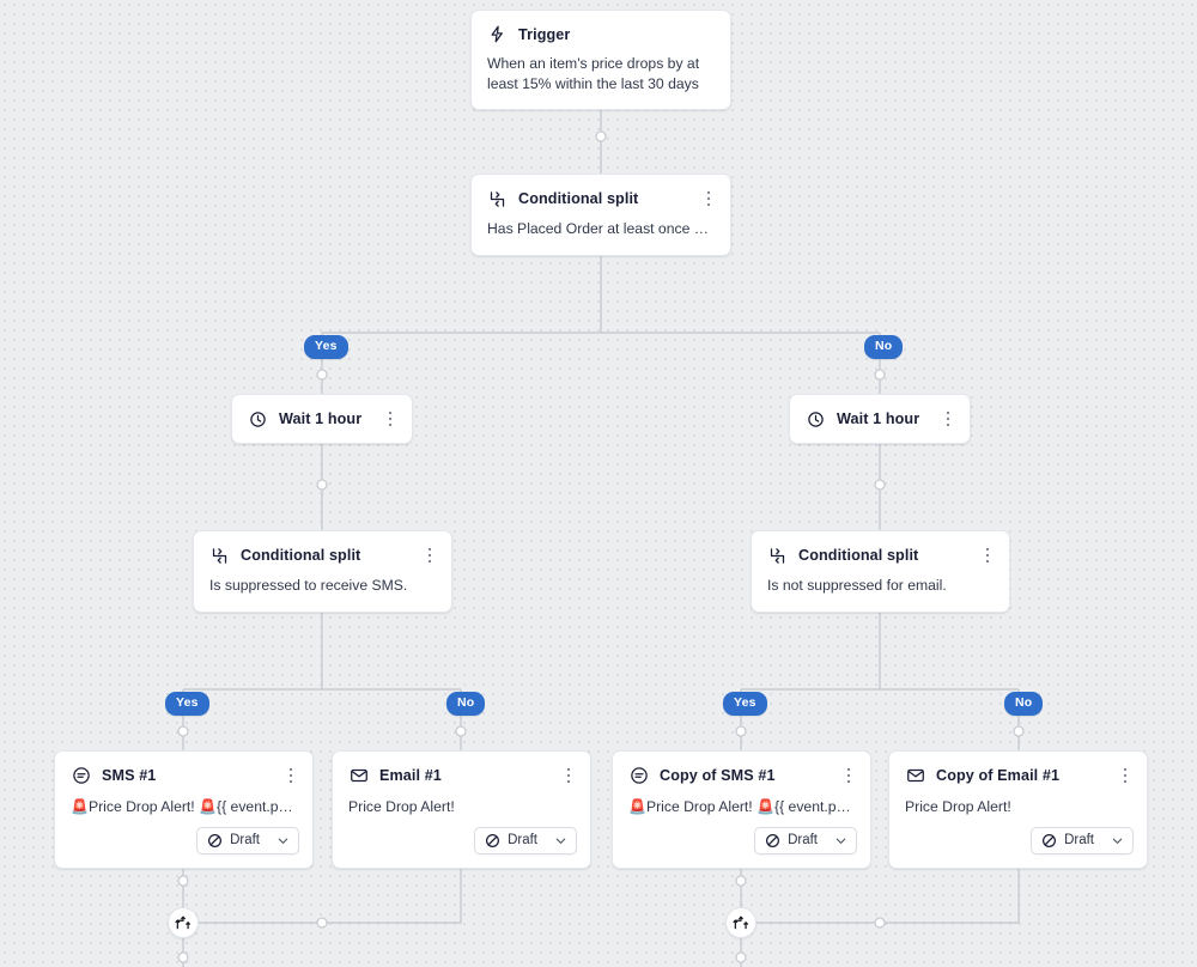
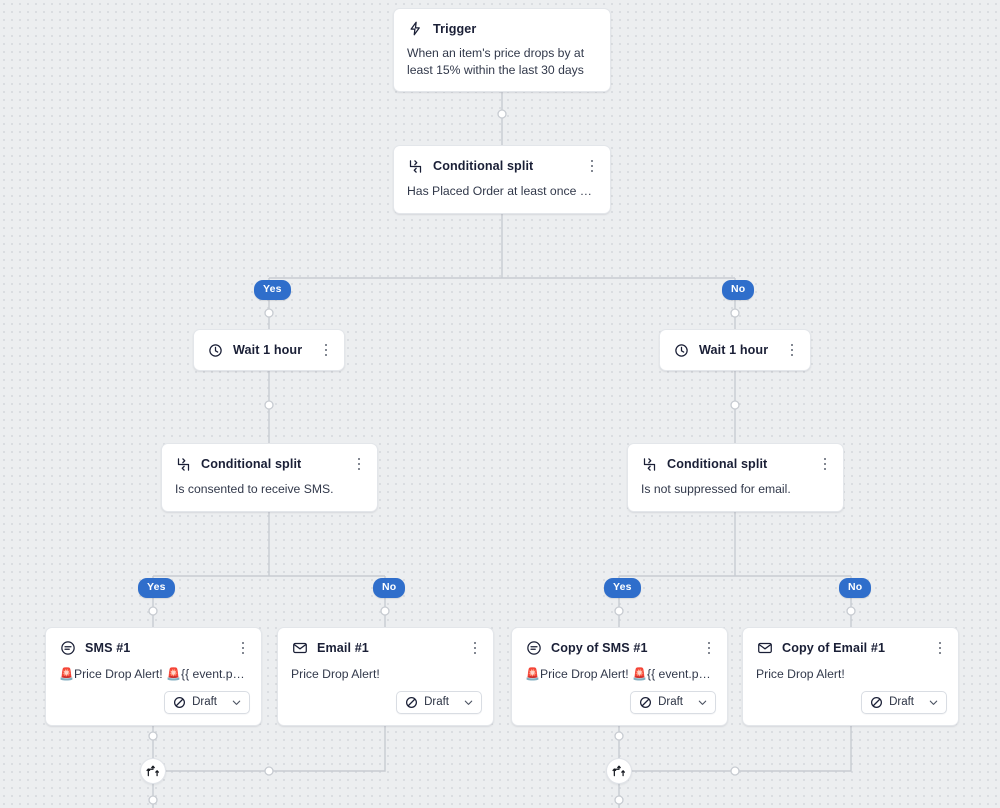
  Trigger
  When an item's price drops by at least 15% within the last 30 days
  Conditional split
  Has Placed Order at least once over
  Yes
  No
  Wait 1 hour
  Wait 1 hour
  Conditional split
- Is suppressed to receive SMS.
+ Is consented to receive SMS.
  Conditional split
  Is not suppressed for email.
  Yes
  No
  Yes
  No
  SMS #1
  🚨Price Drop Alert! 🚨{{ event.produc
  Draft
  Email #1
  Price Drop Alert!
  Draft
  Copy of SMS #1
  🚨Price Drop Alert! 🚨{{ event.produc
  Draft
  Copy of Email #1
  Price Drop Alert!
  Draft
